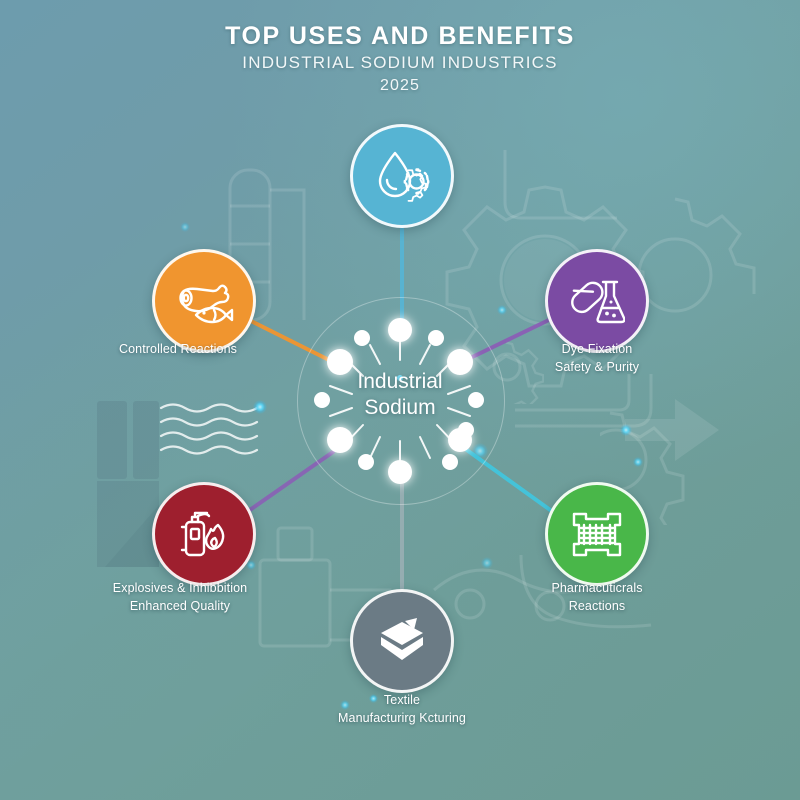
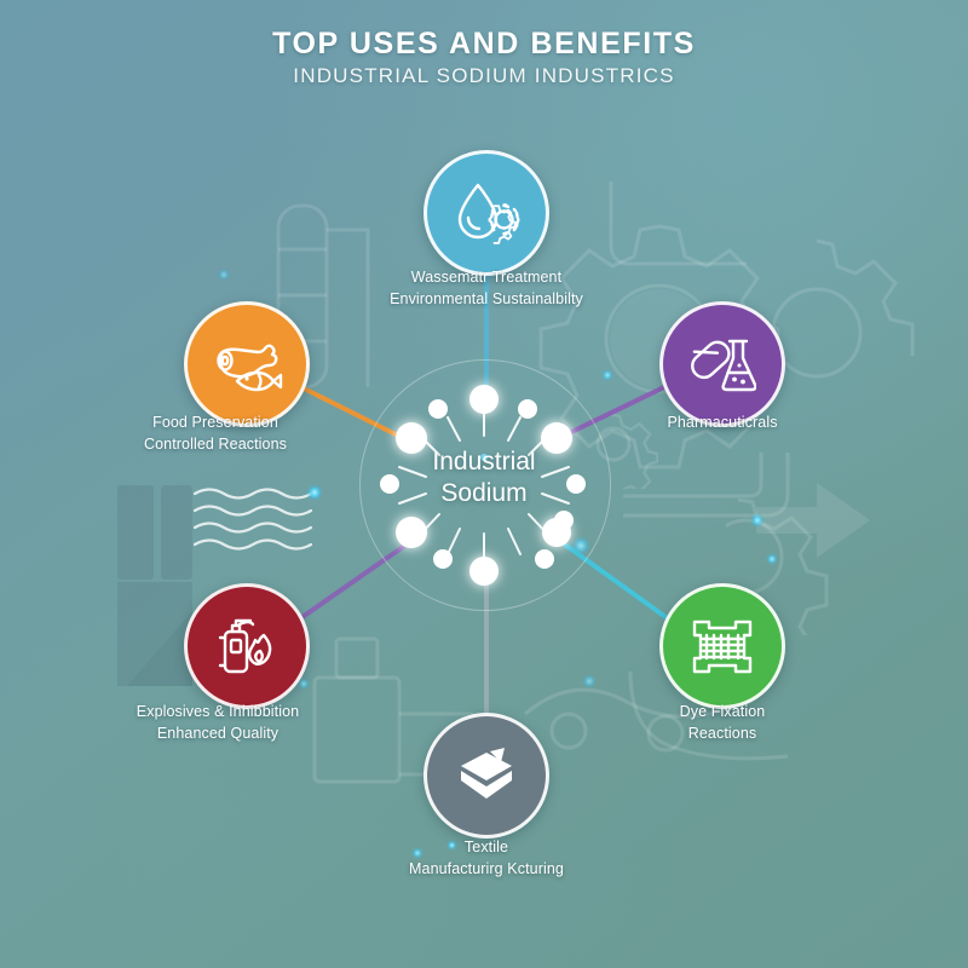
  TOP USES AND BENEFITS
  INDUSTRIAL SODIUM INDUSTRICS
- 2025
  Industrial
  Sodium
+ Wassematr Treatment
+ Environmental Sustainalbilty
+ Food Preservation
  Controlled Reactions
- Dye Fixation
+ Pharmacuticrals
- Safety & Purity
  Explosives & Inhibbition
  Enhanced Quality
- Pharmacuticrals
+ Dye Fixation
  Reactions
  Textile
  Manufacturirg Kcturing
